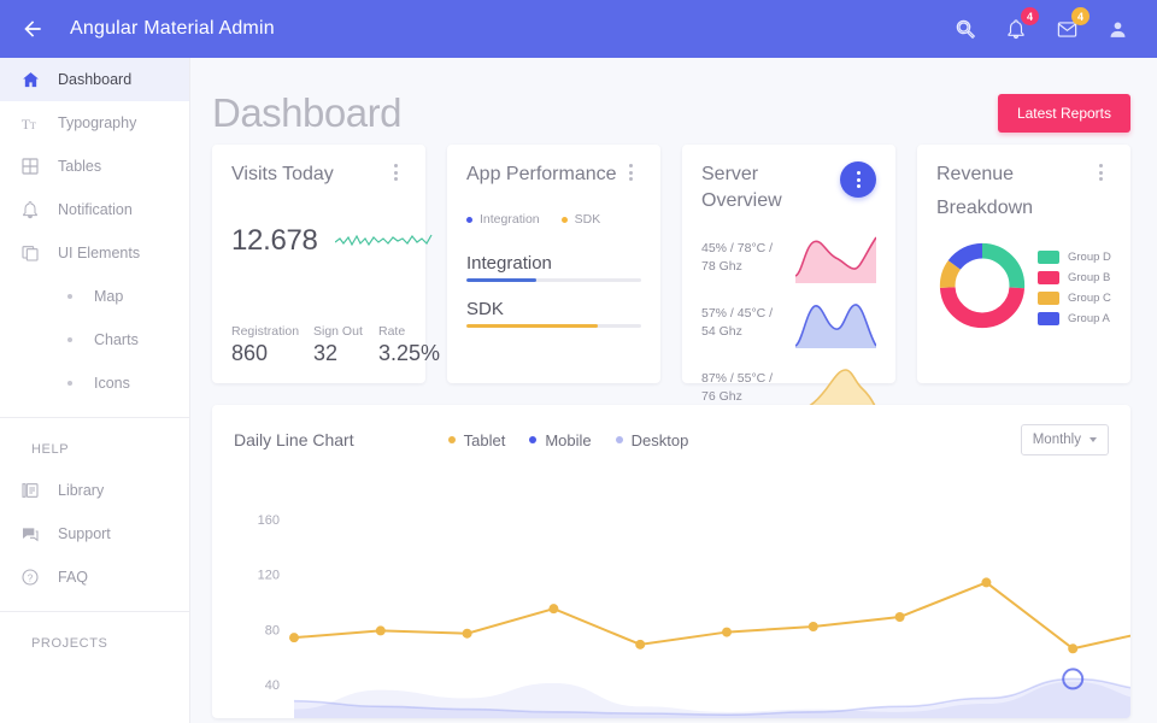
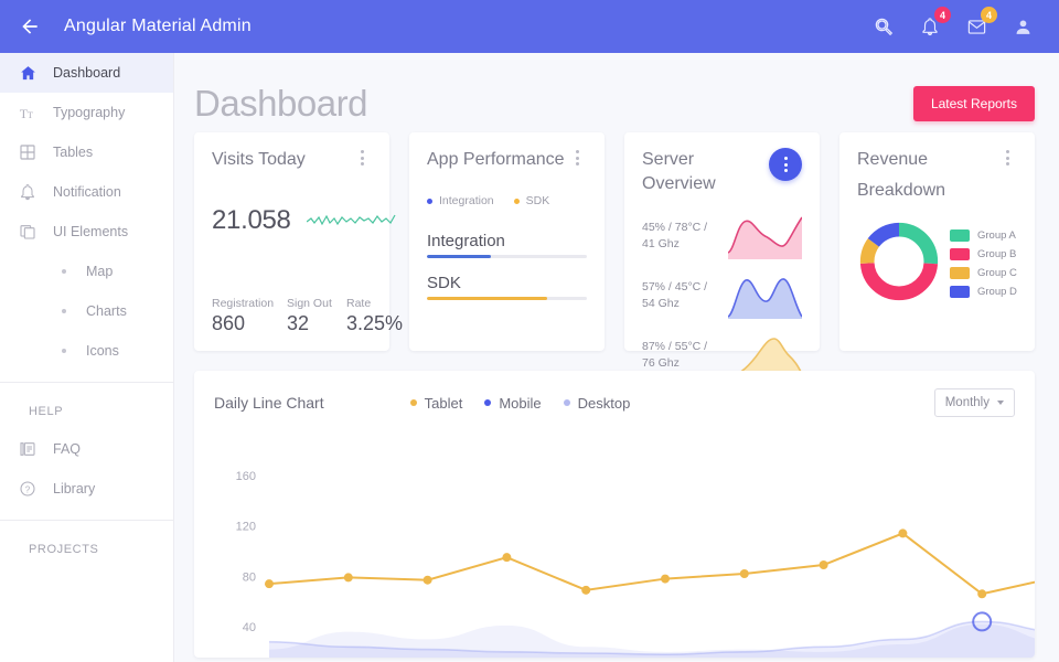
  Angular Material Admin
  4
  4
  Dashboard
  T
  T
  Typography
  Tables
  Notification
  UI Elements
  Map
  Charts
  Icons
  HELP
- Library
+ FAQ
- Support
  ?
- FAQ
+ Library
  PROJECTS
  Dashboard
  Latest Reports
  Visits Today
- 12.678
+ 21.058
  Registration
  860
  Sign Out
  32
  Rate
  3.25%
  App Performance
  Integration
  SDK
  Integration
  SDK
  Server Overview
- 45% / 78°C / 78 Ghz
+ 45% / 78°C / 41 Ghz
  57% / 45°C / 54 Ghz
  87% / 55°C / 76 Ghz
  Revenue
  Breakdown
- Group D
+ Group A
  Group B
  Group C
- Group A
+ Group D
  Daily Line Chart
  Tablet
  Mobile
  Desktop
  Monthly
  160
  120
  80
  40
